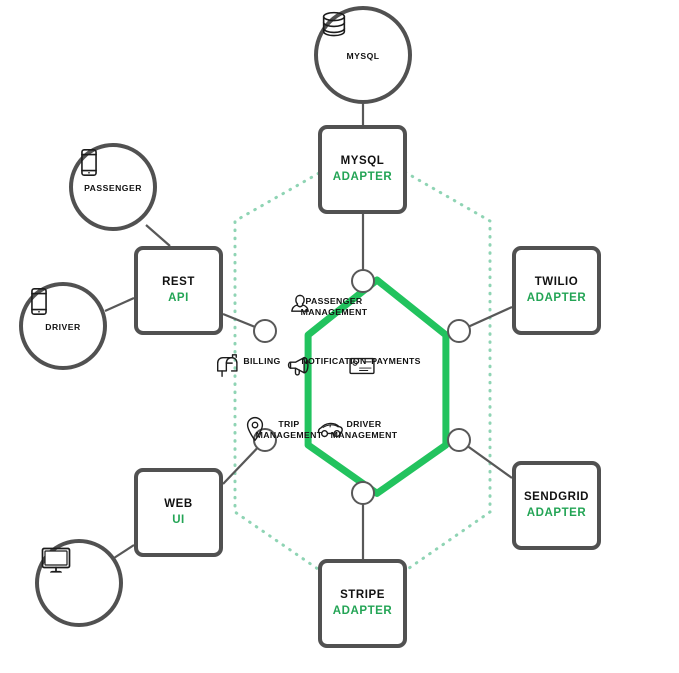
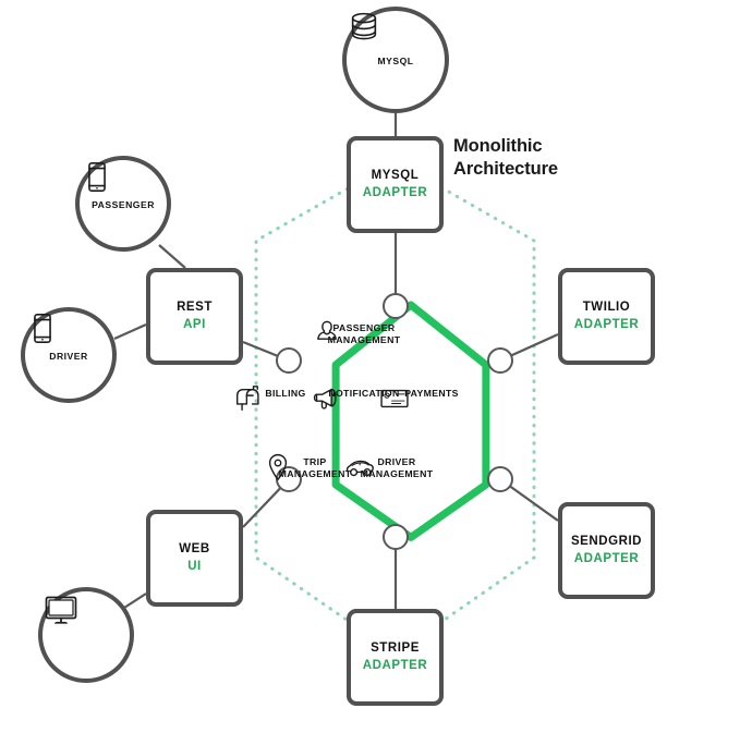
+ Monolithic
+ Architecture
  MYSQL
  ADAPTER
  REST
  API
  TWILIO
  ADAPTER
  WEB
  UI
  SENDGRID
  ADAPTER
  STRIPE
  ADAPTER
  MYSQL
  PASSENGER
  DRIVER
  PASSENGER
  ANAGEMENT
  BILLING
  OTIFICATIN
  AYMENTS
  TRIP
  ANAGEMENT
  DRIVER
  ANAGEMENT
